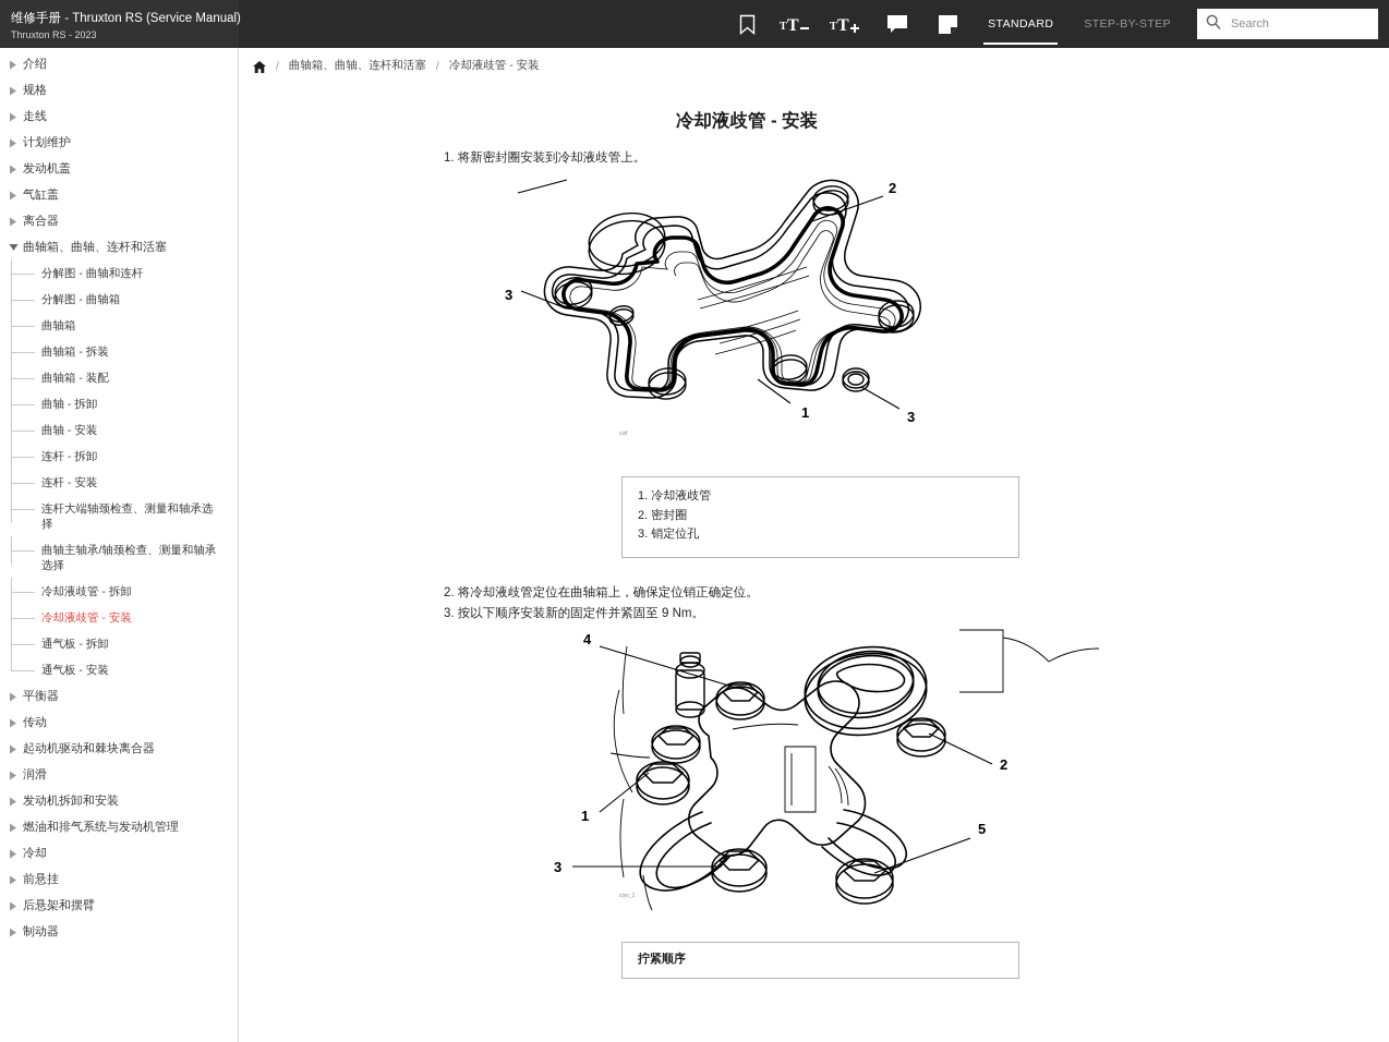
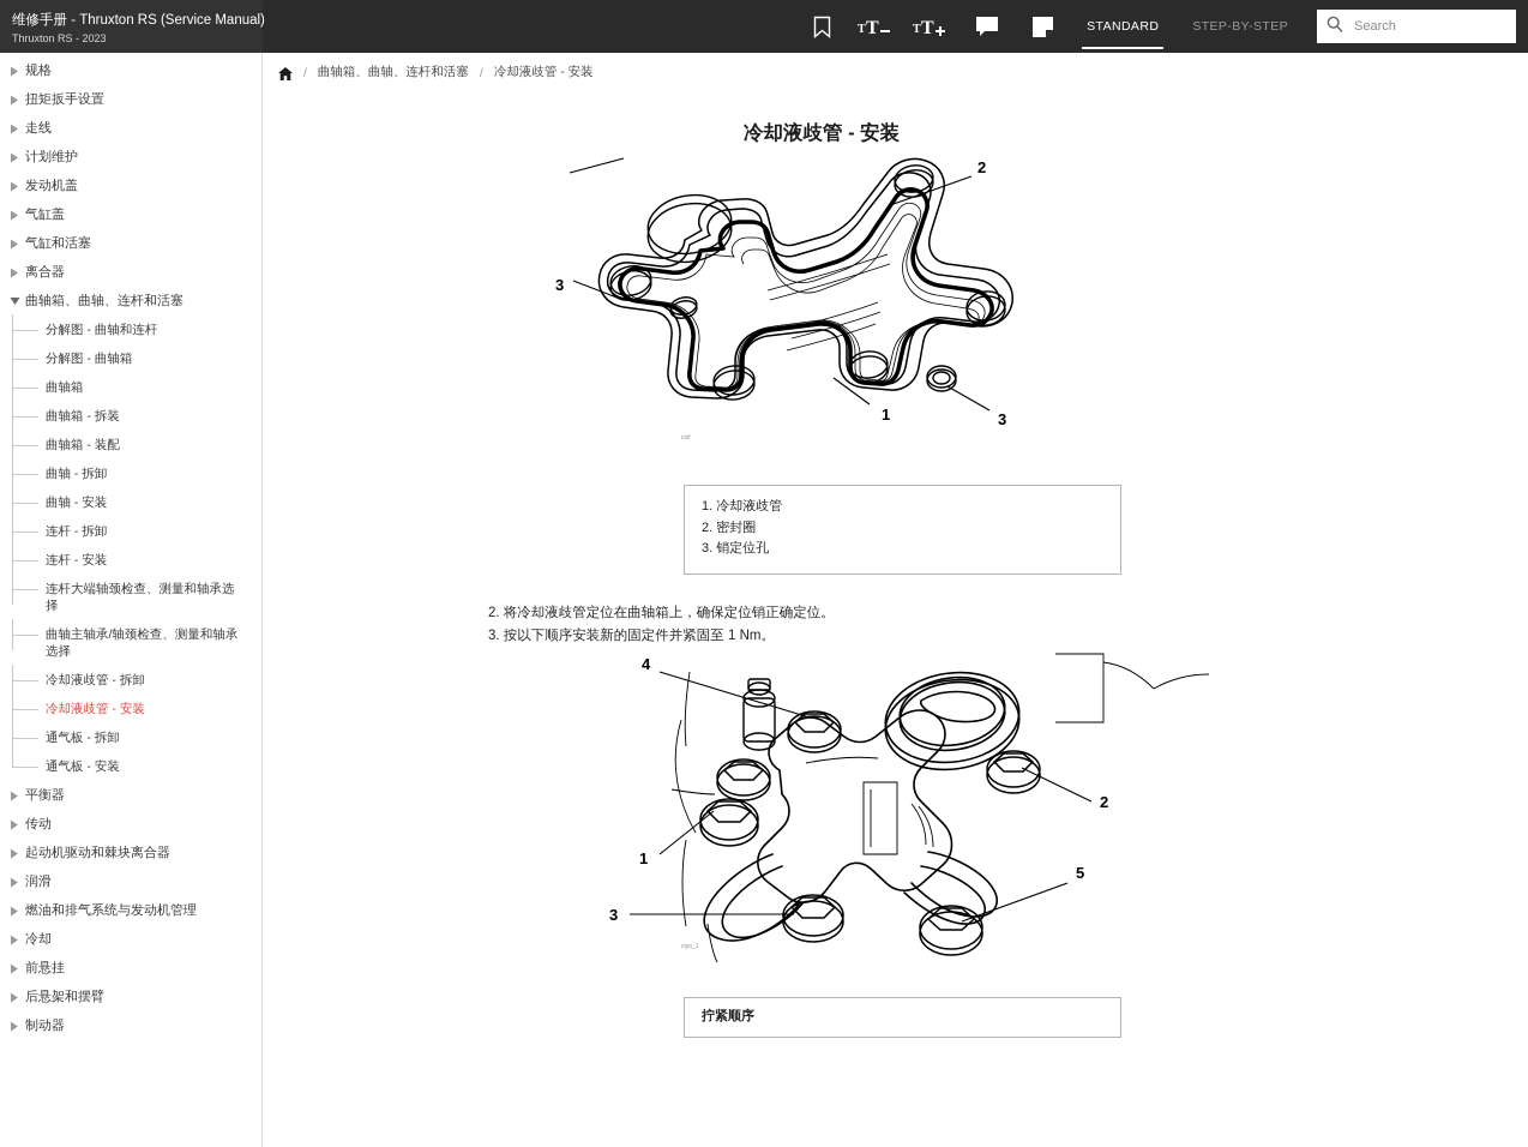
  维修手册 - Thruxton RS (Service Manual)
  Thruxton RS - 2023
  T
  T
  T
  T
  STANDARD
  STEP-BY-STEP
  Search
- 介绍
  规格
+ 扭矩扳手设置
  走线
  计划维护
  发动机盖
  气缸盖
+ 气缸和活塞
  离合器
  曲轴箱、曲轴、连杆和活塞
  分解图 - 曲轴和连杆
  分解图 - 曲轴箱
  曲轴箱
  曲轴箱 - 拆装
  曲轴箱 - 装配
  曲轴 - 拆卸
  曲轴 - 安装
  连杆 - 拆卸
  连杆 - 安装
  连杆大端轴颈检查、测量和轴承选择
  曲轴主轴承/轴颈检查、测量和轴承选择
  冷却液歧管 - 拆卸
  冷却液歧管 - 安装
  通气板 - 拆卸
  通气板 - 安装
  平衡器
  传动
  起动机驱动和棘块离合器
  润滑
- 发动机拆卸和安装
  燃油和排气系统与发动机管理
  冷却
  前悬挂
  后悬架和摆臂
  制动器
  /
  曲轴箱、曲轴、连杆和活塞
  /
  冷却液歧管 - 安装
  冷却液歧管 - 安装
- 1. 将新密封圈安装到冷却液歧管上。
  2
  3
  1
  3
  1. 冷却液歧管
  2. 密封圈
  3. 销定位孔
  2. 将冷却液歧管定位在曲轴箱上，确保定位销正确定位。
- 3. 按以下顺序安装新的固定件并紧固至 9 Nm。
+ 3. 按以下顺序安装新的固定件并紧固至 1 Nm。
  4
  2
  1
  3
  5
  拧紧顺序
